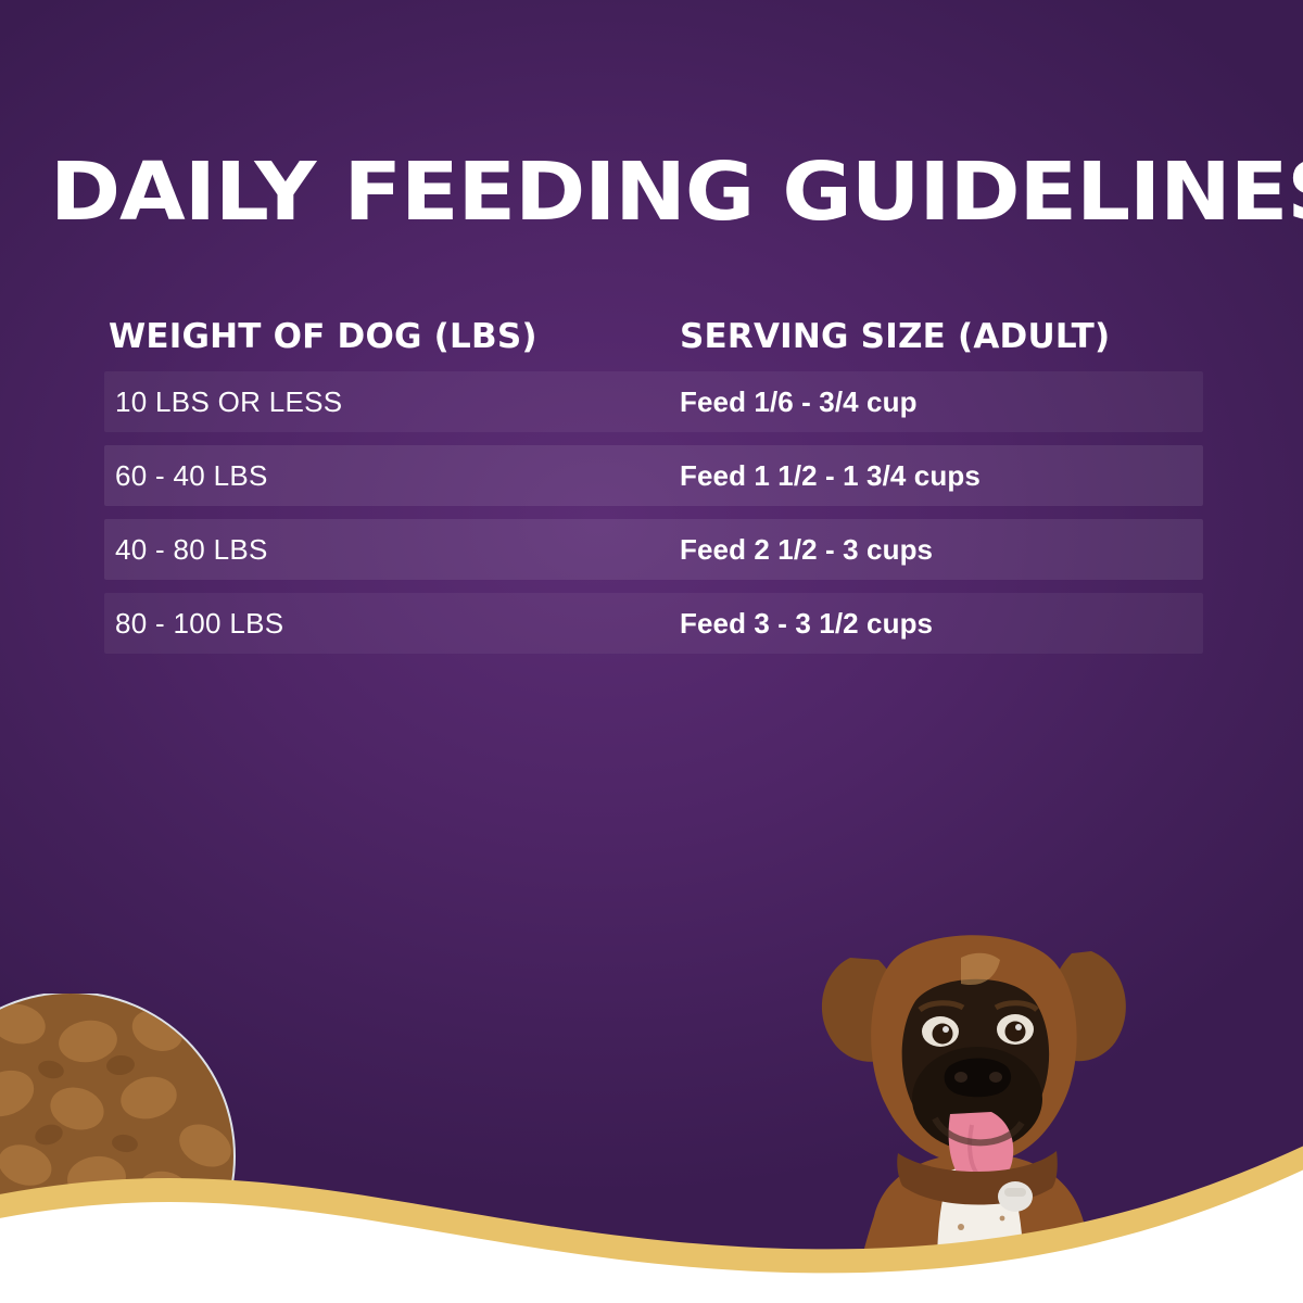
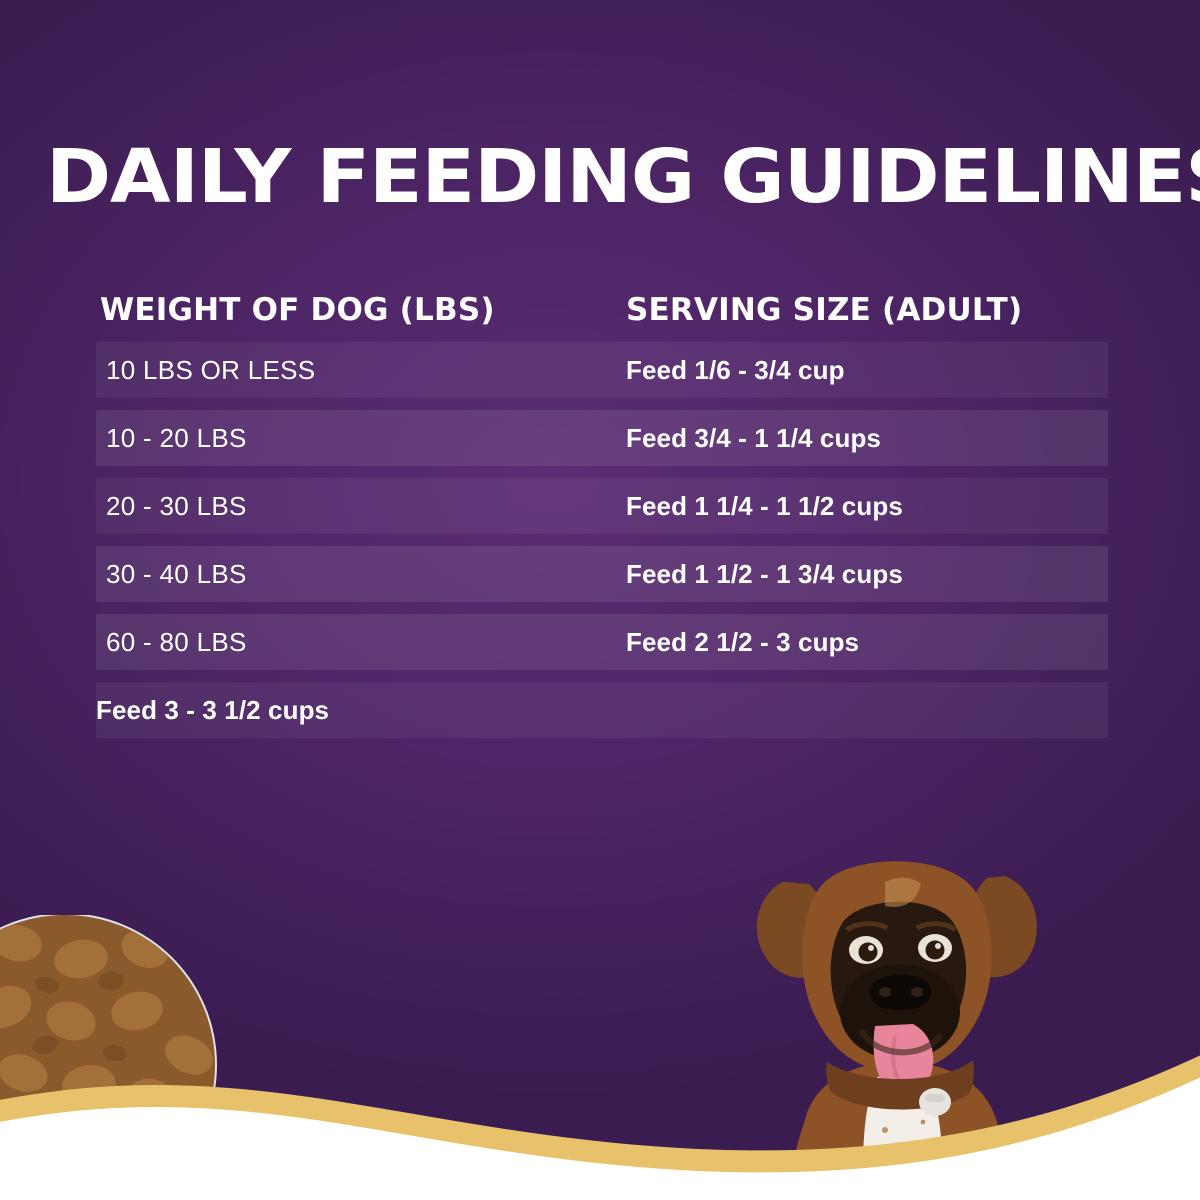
  DAILY FEEDING GUIDELINE
  WEIGHT OF DOG (LBS)
  SERVING SIZE (ADULT)
  10 LBS OR LESS
  Feed 1/6 - 3/4 cup
+ 10 - 20 LBS
+ Feed 3/4 - 1 1/4 cups
+ 20 - 30 LBS
+ Feed 1 1/4 - 1 1/2 cups
- 60 - 40 LBS
+ 30 - 40 LBS
  Feed 1 1/2 - 1 3/4 cups
- 40 - 80 LBS
+ 60 - 80 LBS
  Feed 2 1/2 - 3 cups
- 80 - 100 LBS
  Feed 3 - 3 1/2 cups
